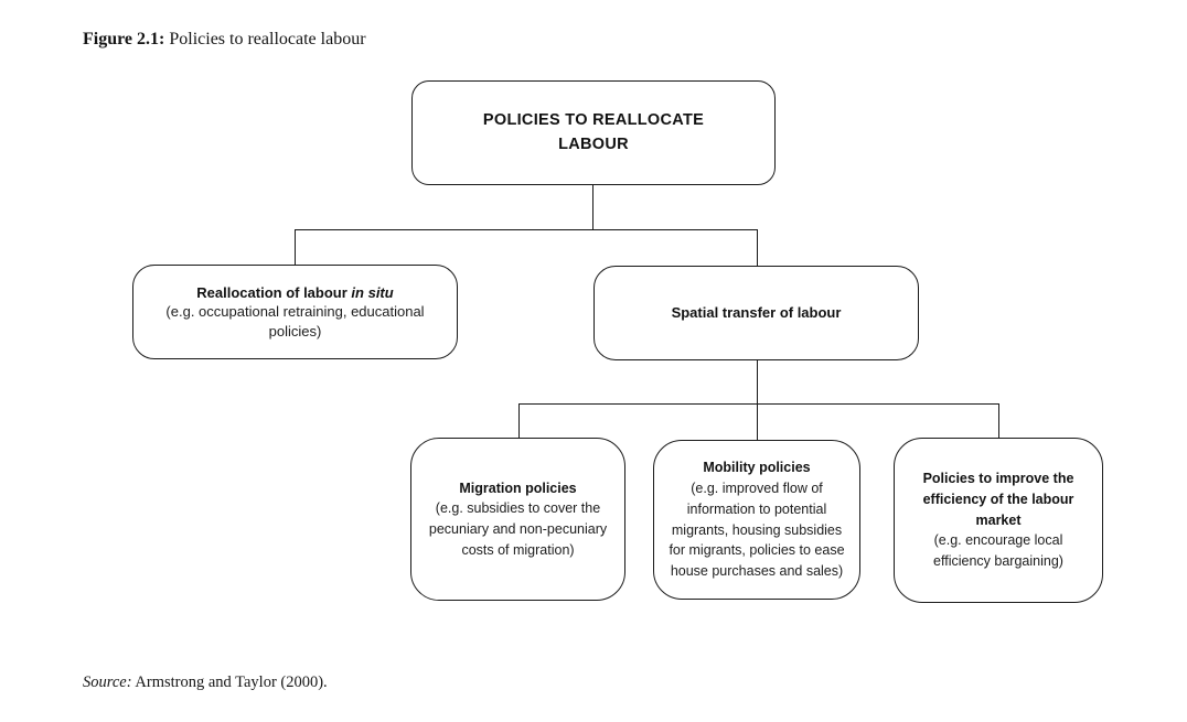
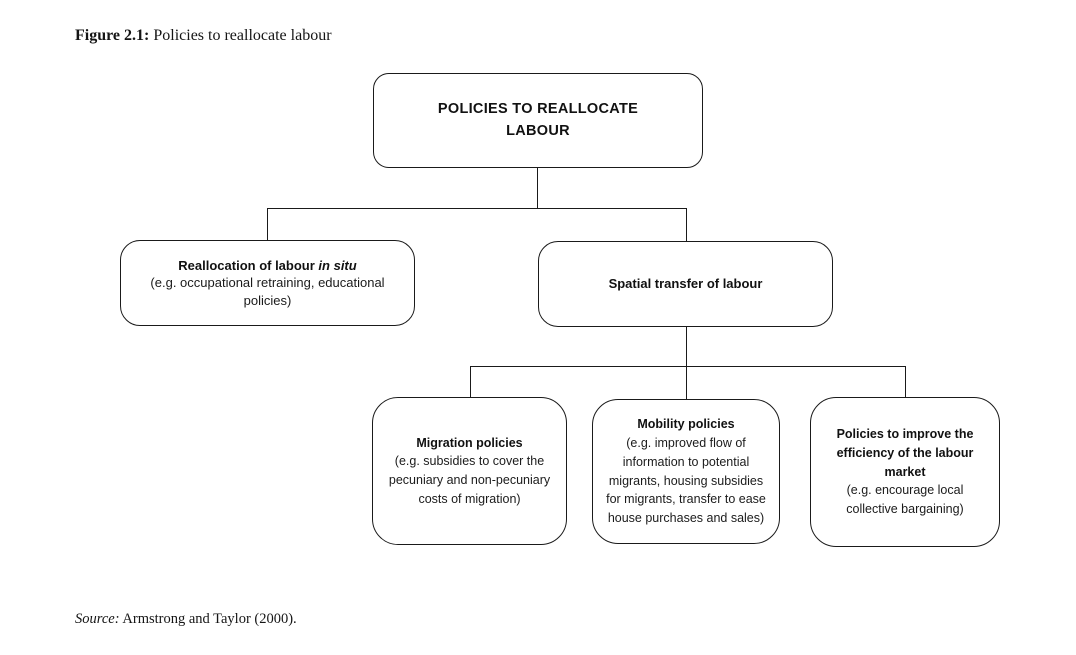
  Figure 2.1: Policies to reallocate labour
  POLICIES TO REALLOCATE LABOUR
  Reallocation of labour in situ
  (e.g. occupational retraining, educational policies)
  Spatial transfer of labour
  Migration policies
  (e.g. subsidies to cover the pecuniary and non-pecuniary costs of migration)
  Mobility policies
- (e.g. improved flow of information to potential migrants, housing subsidies for migrants, policies to ease house purchases and sales)
+ (e.g. improved flow of information to potential migrants, housing subsidies for migrants, transfer to ease house purchases and sales)
  Policies to improve the efficiency of the labour market
- (e.g. encourage local efficiency bargaining)
+ (e.g. encourage local collective bargaining)
  Source: Armstrong and Taylor (2000).
